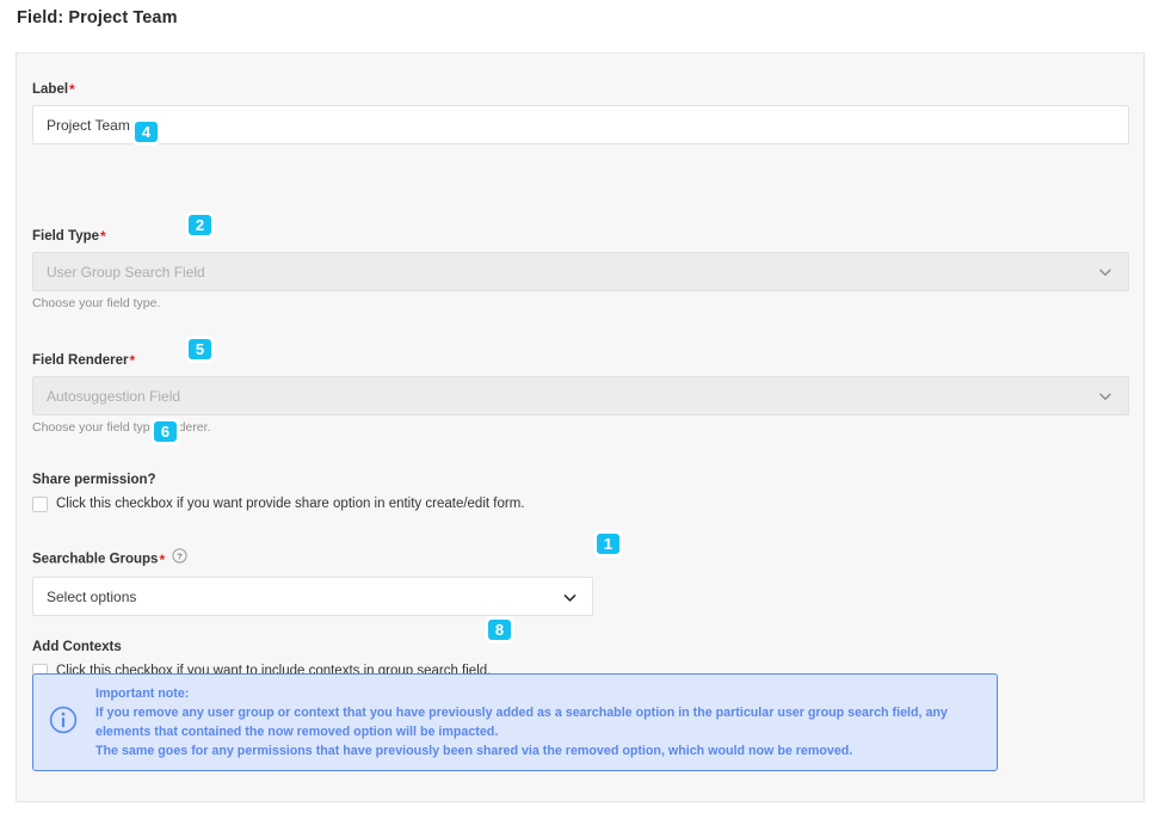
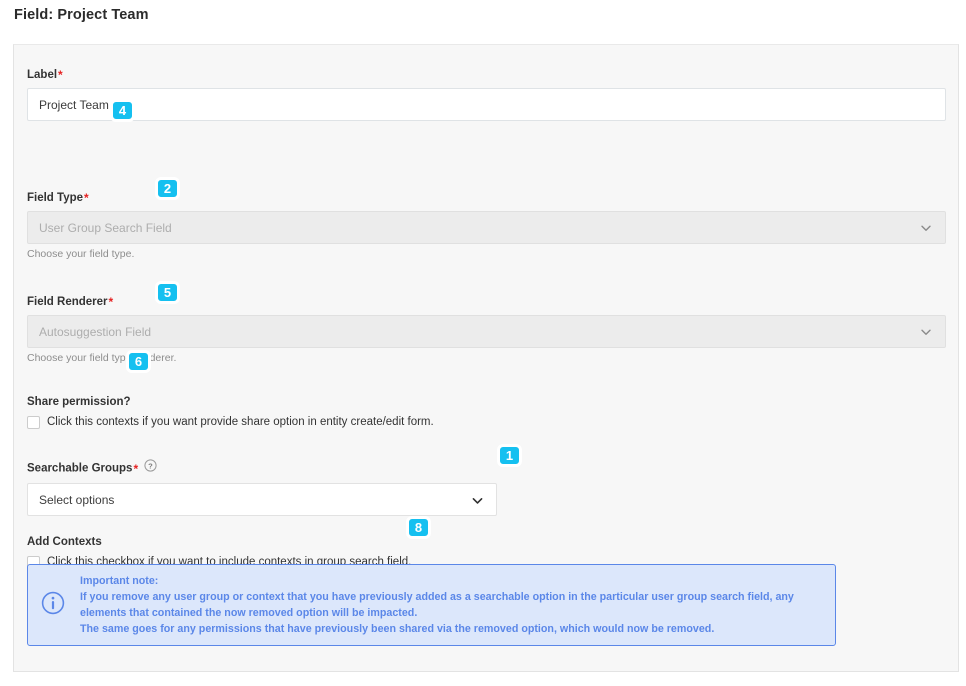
  Field: Project Team
  Label*
  Project Team
  Field Type*
  User Group Search Field
  Choose your field type.
  Field Renderer*
  Autosuggestion Field
  Choose your field typderer.
  Share permission?
- Click this checkbox if you want provide share option in entity create/edit form.
+ Click this contexts if you want provide share option in entity create/edit form.
  Searchable Groups*
  ?
  Select options
  Add Contexts
  Click this checkbox if you want to include contexts in group search field.
  Important note:
  If you remove any user group or context that you have previously added as a searchable option in the particular user group search field, any
  elements that contained the now removed option will be impacted.
  The same goes for any permissions that have previously been shared via the removed option, which would now be removed.
  4
  2
  5
  6
  1
  8
